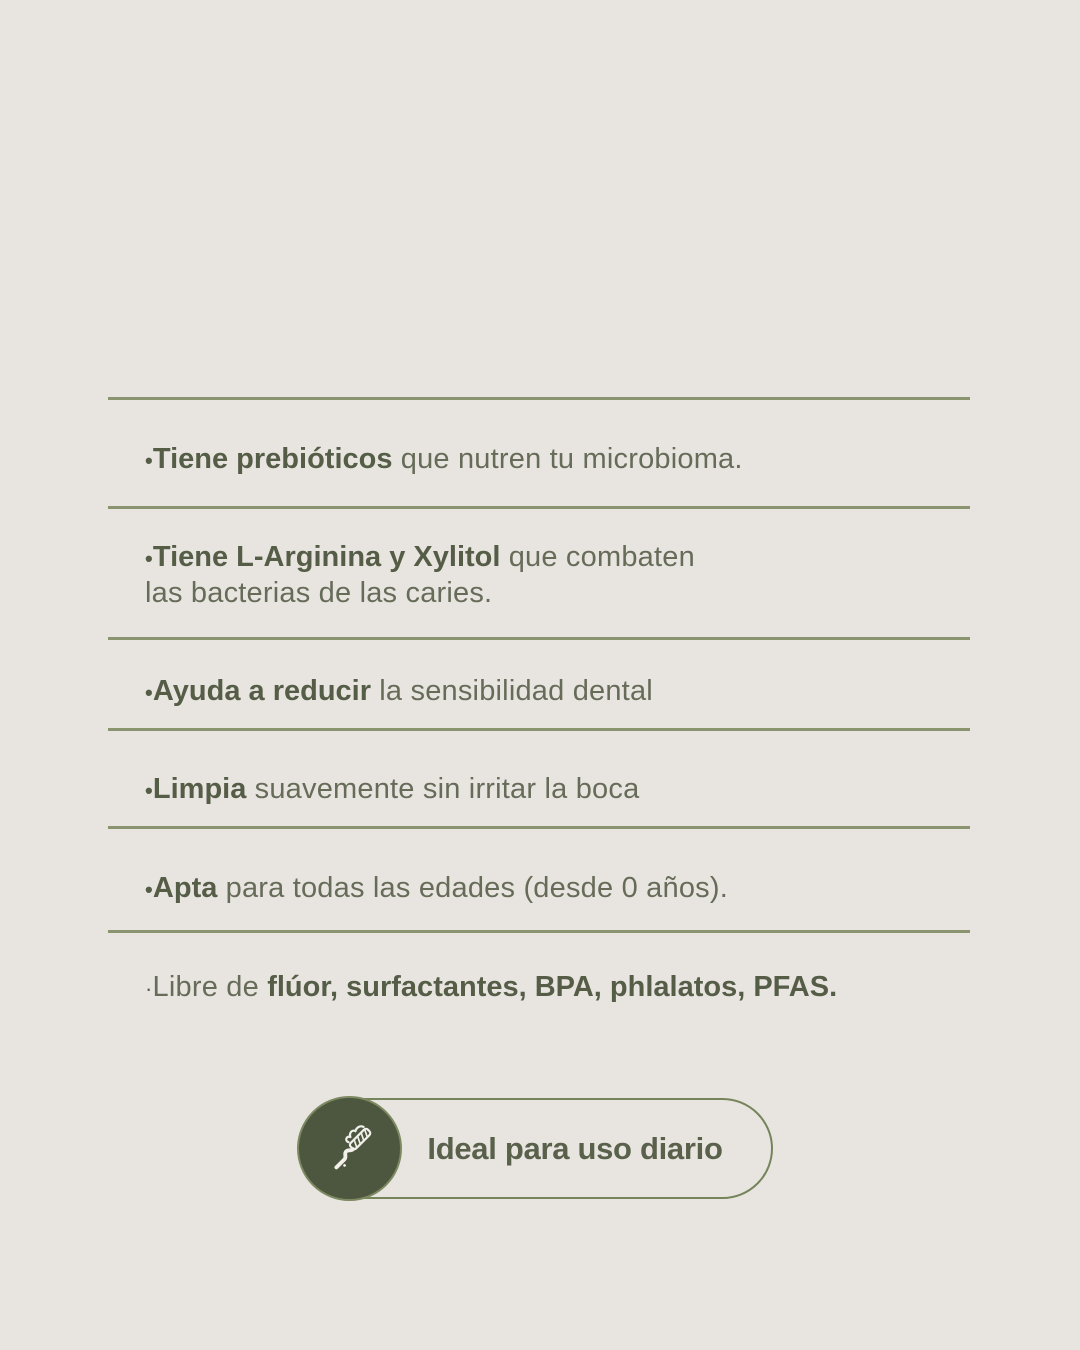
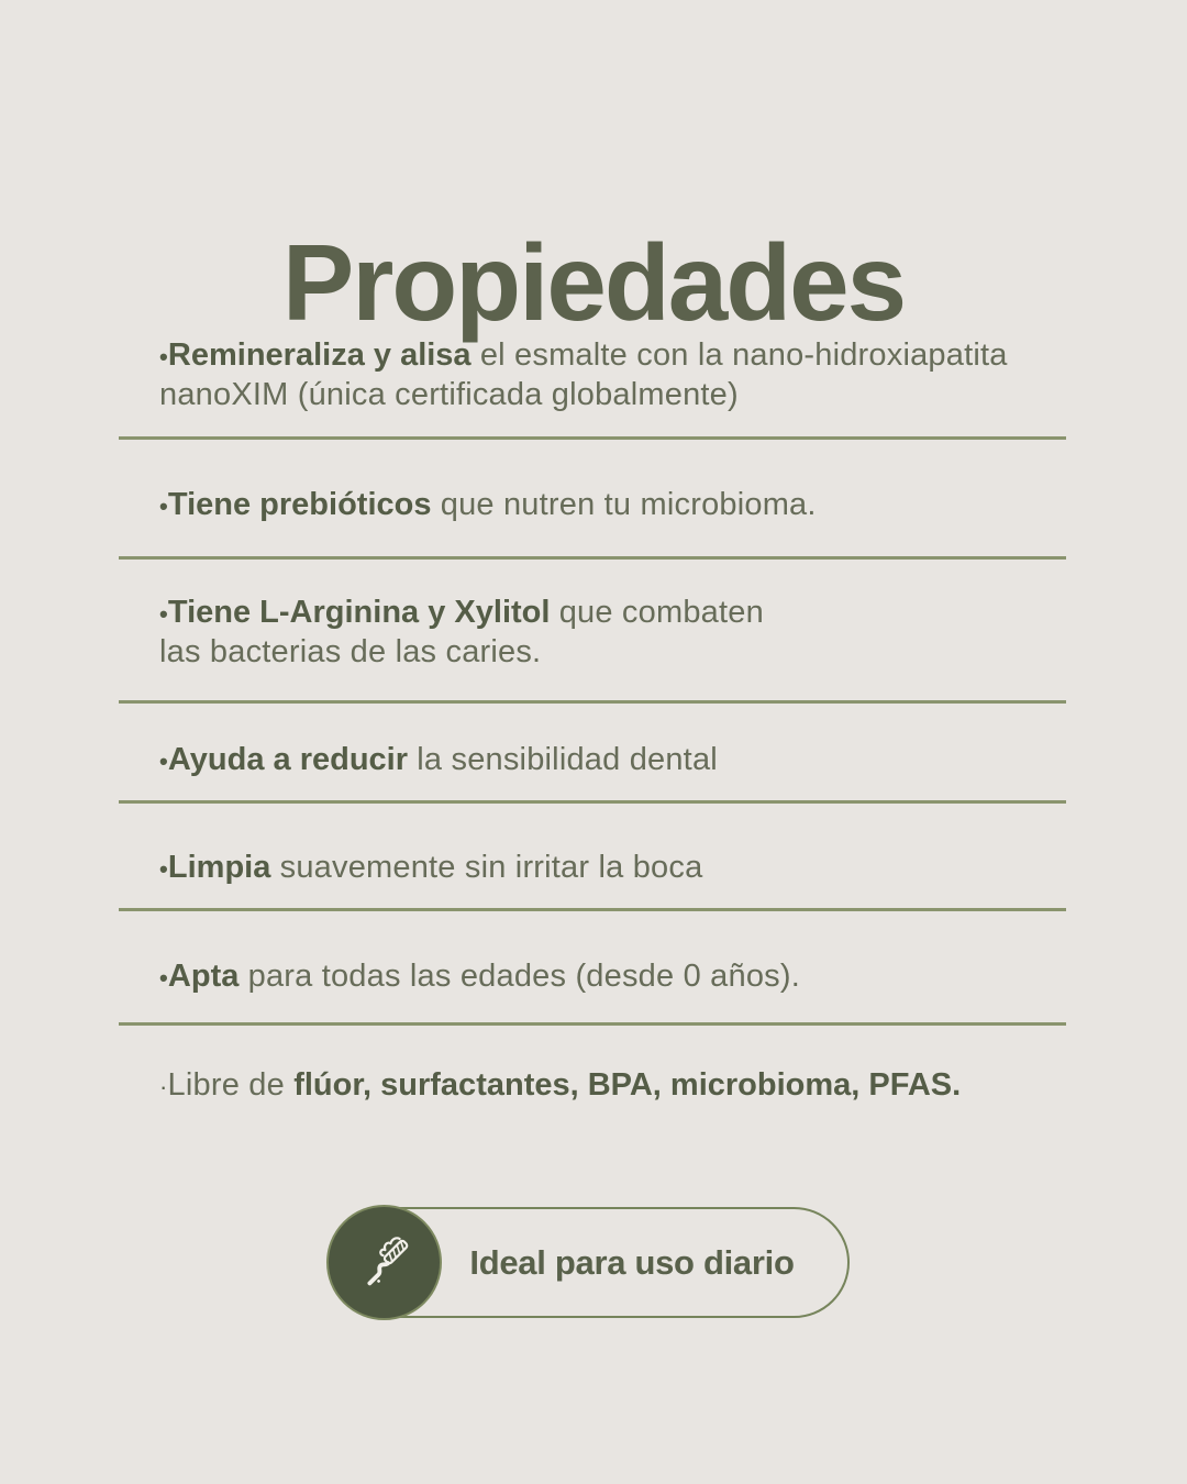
+ Propiedades
+ •Remineraliza y alisa el esmalte con la nano-hidroxiapatita
+ nanoXIM (única certificada globalmente)
  •Tiene prebióticos que nutren tu microbioma.
  •Tiene L-Arginina y Xylitol que combaten
  las bacterias de las caries.
  •Ayuda a reducir la sensibilidad dental
  •Limpia suavemente sin irritar la boca
  •Apta para todas las edades (desde 0 años).
- ·Libre de flúor, surfactantes, BPA, phlalatos, PFAS.
+ ·Libre de flúor, surfactantes, BPA, microbioma, PFAS.
  Ideal para uso diario
